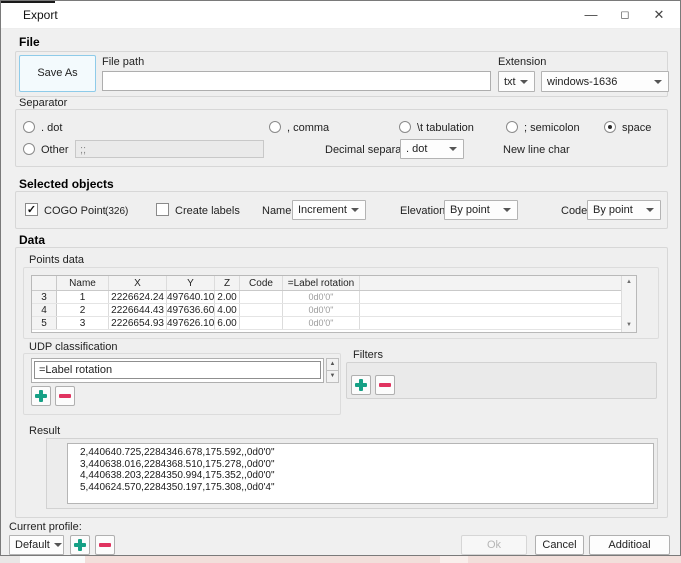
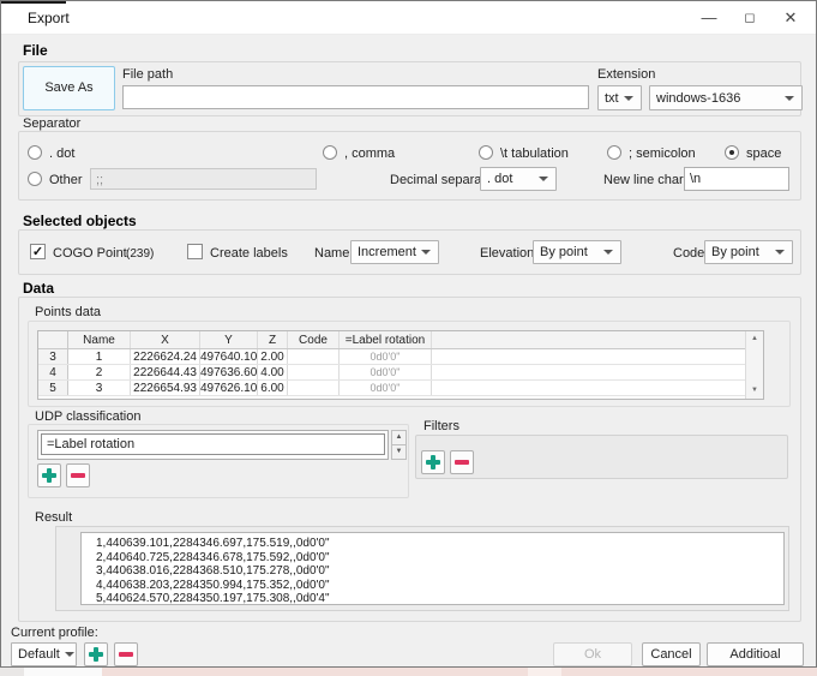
  Export
  —
  ◻
  ✕
  File
  Save As
  File path
  Extension
  txt
  windows-1636
  Separator
  . dot
  , comma
  \t tabulation
  ; semicolon
  space
  Other
  ;;
  Decimal separa
  . dot
  New line char
+ \n
  Selected objects
  ✓
  COGO Point
- (326)
+ (239)
  Create labels
  Name
  Increment
  Elevation
  By point
  Code
  By point
  Data
  Points data
  Name
  X
  Y
  Z
  Code
  =Label rotation
  3
  1
  2226624.24
  497640.10
  2.00
  0d0'0"
  4
  2
  2226644.43
  497636.60
  4.00
  0d0'0"
  5
  3
  2226654.93
  497626.10
  6.00
  0d0'0"
  UDP classification
  =Label rotation
  Filters
  Result
+ 1,440639.101,2284346.697,175.519,,0d0'0"
  2,440640.725,2284346.678,175.592,,0d0'0"
  3,440638.016,2284368.510,175.278,,0d0'0"
  4,440638.203,2284350.994,175.352,,0d0'0"
  5,440624.570,2284350.197,175.308,,0d0'4"
  Current profile:
  Default
  Ok
  Cancel
